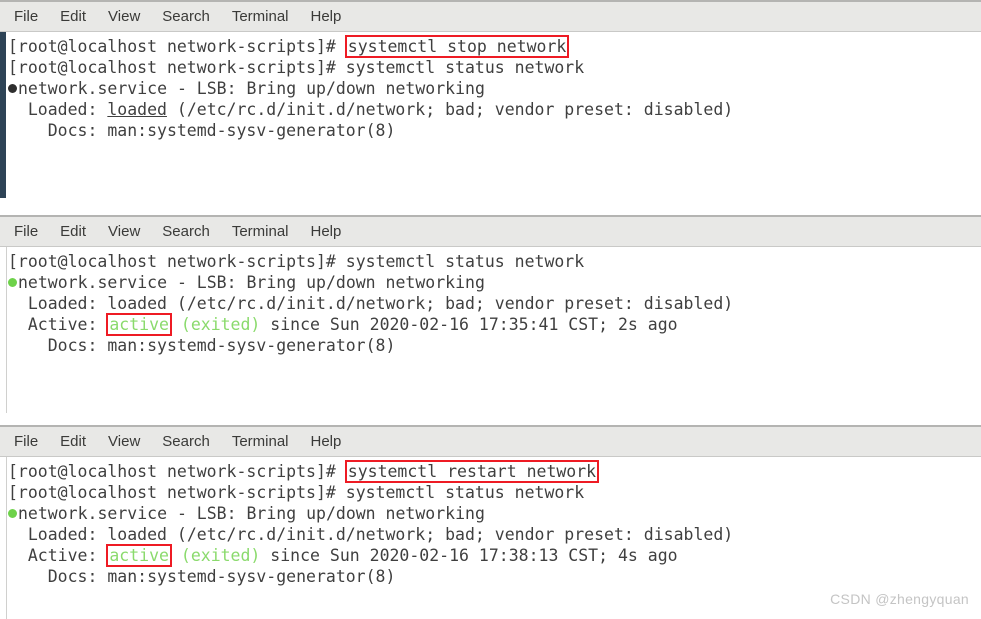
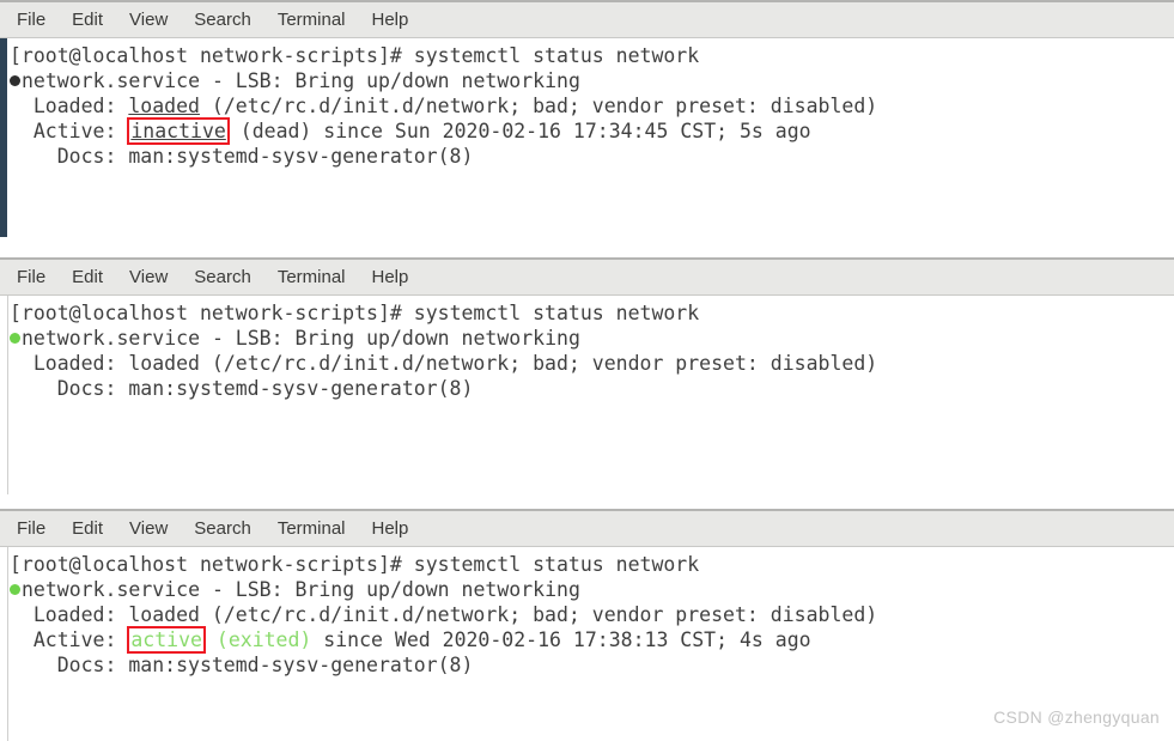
  File
  Edit
  View
  Search
  Terminal
  Help
- [root@localhost network-scripts]# systemctl stop network
  [root@localhost network-scripts]# systemctl status network
  network.service - LSB: Bring up/down networking
  Loaded: loaded (/etc/rc.d/init.d/network; bad; vendor preset: disabled)
+ Active: inactive (dead) since Sun 2020-02-16 17:34:45 CST; 5s ago
  Docs: man:systemd-sysv-generator(8)
  File
  Edit
  View
  Search
  Terminal
  Help
  [root@localhost network-scripts]# systemctl status network
  network.service - LSB: Bring up/down networking
  Loaded: loaded (/etc/rc.d/init.d/network; bad; vendor preset: disabled)
- Active: active (exited) since Sun 2020-02-16 17:35:41 CST; 2s ago
  Docs: man:systemd-sysv-generator(8)
  File
  Edit
  View
  Search
  Terminal
  Help
- [root@localhost network-scripts]# systemctl restart network
  [root@localhost network-scripts]# systemctl status network
  network.service - LSB: Bring up/down networking
  Loaded: loaded (/etc/rc.d/init.d/network; bad; vendor preset: disabled)
- Active: active (exited) since Sun 2020-02-16 17:38:13 CST; 4s ago
+ Active: active (exited) since Wed 2020-02-16 17:38:13 CST; 4s ago
  Docs: man:systemd-sysv-generator(8)
  CSDN @zhengyquan
